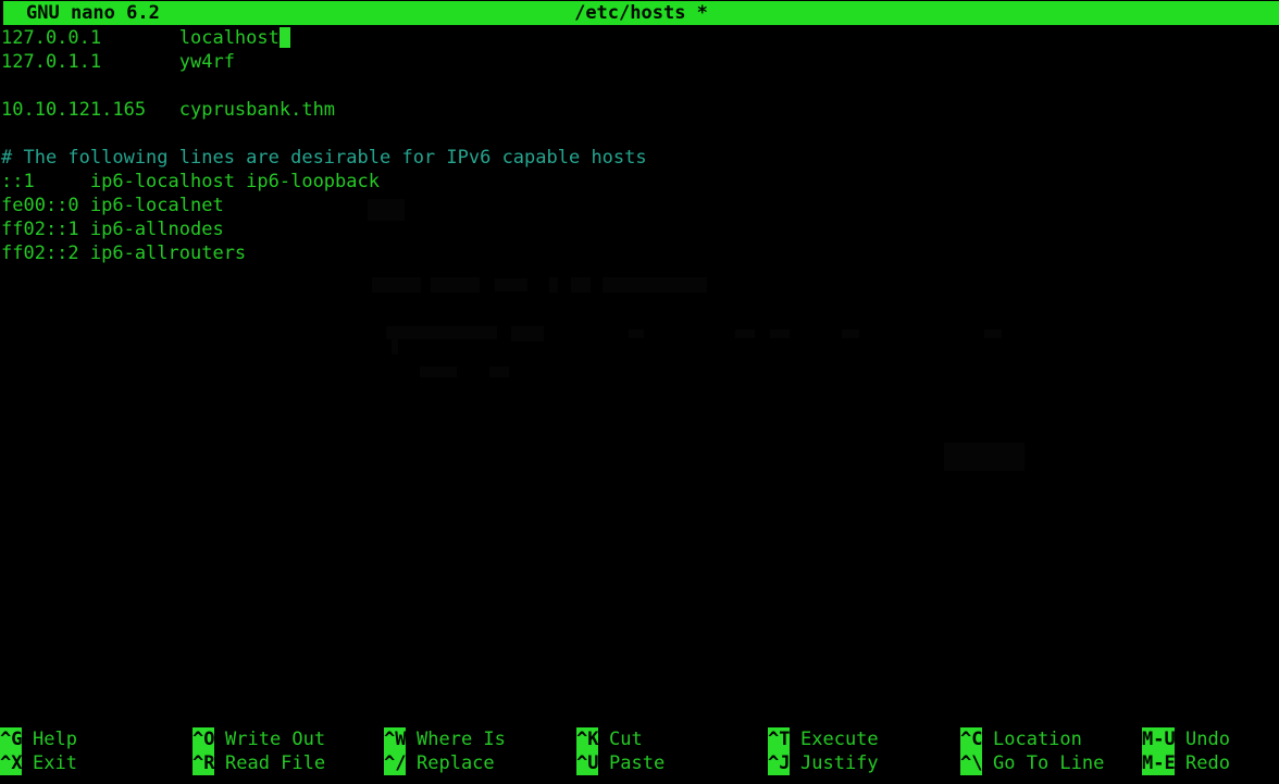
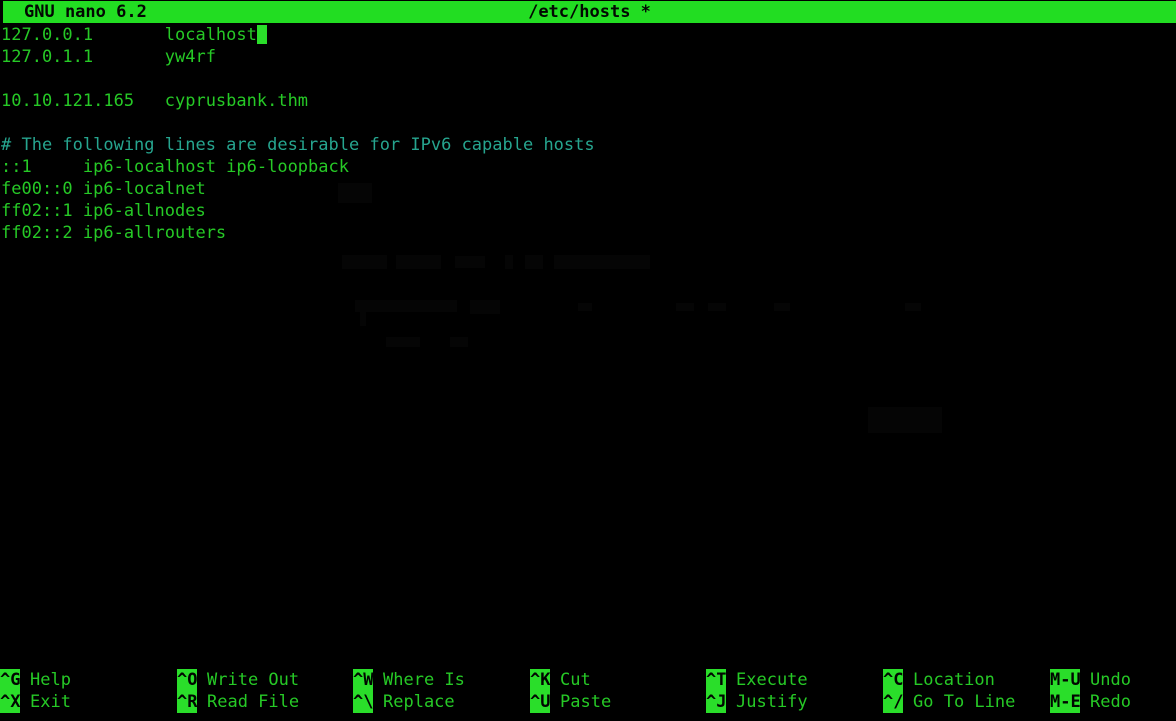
  GNU nano 6.2
  /etc/hosts *
  127.0.0.1 localhost
  127.0.1.1 yw4rf
  10.10.121.165 cyprusbank.thm
  # The following lines are desirable for IPv6 capable hosts
  ::1 ip6-localhost ip6-loopback
  fe00::0 ip6-localnet
  ff02::1 ip6-allnodes
  ff02::2 ip6-allrouters
  ^G Help
  ^X Exit
  ^O Write Out
  ^R Read File
  ^W Where Is
- ^/ Replace
+ ^\ Replace
  ^K Cut
  ^U Paste
  ^T Execute
  ^J Justify
  ^C Location
- ^\ Go To Line
+ ^/ Go To Line
  M-U Undo
  M-E Redo
